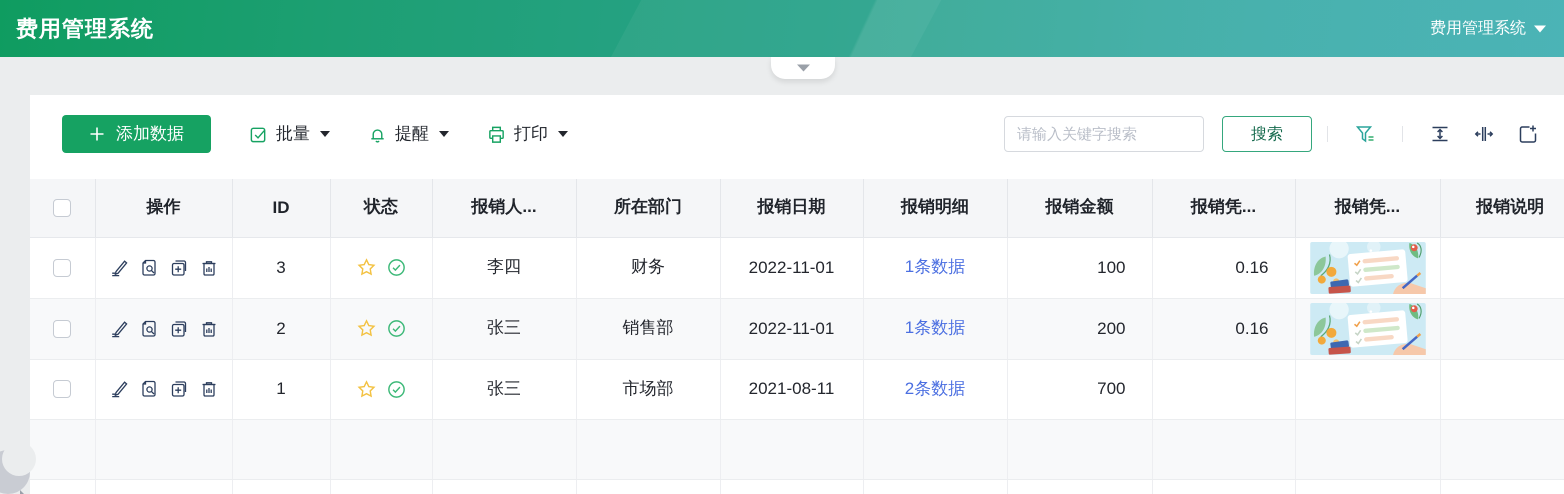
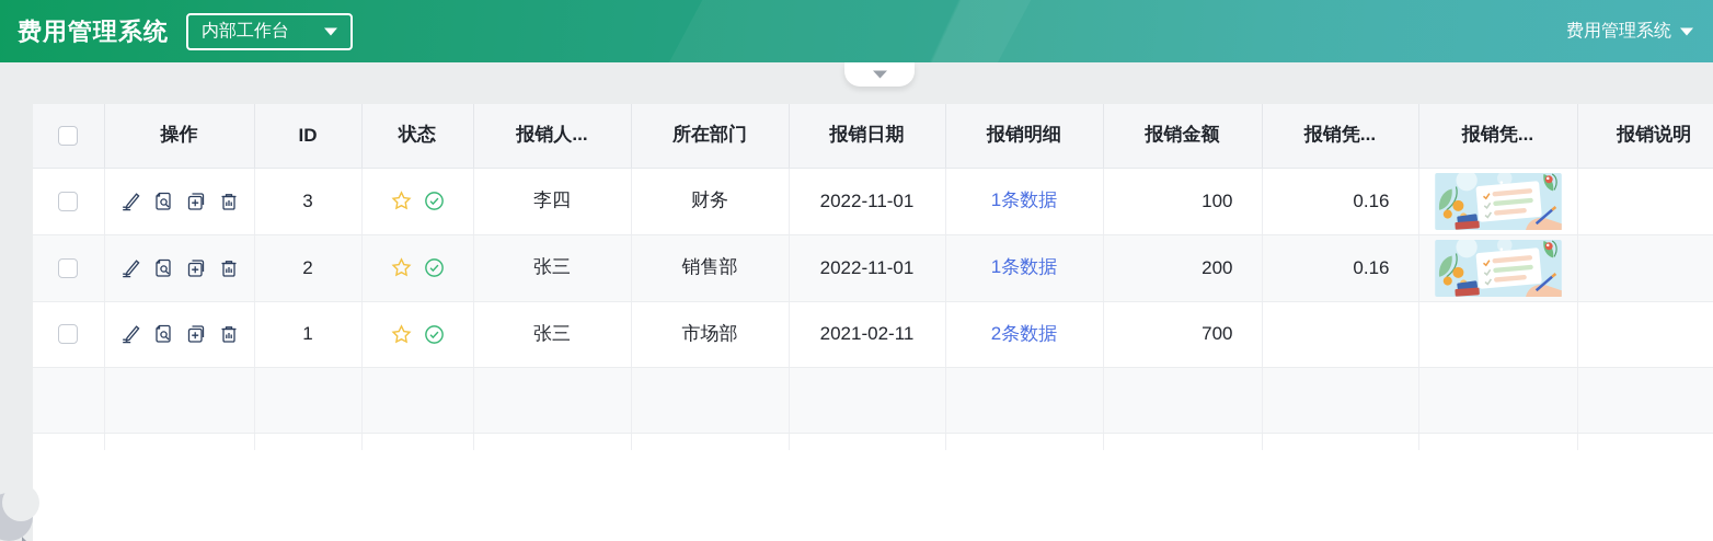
  费用管理系统
+ 内部工作台
  费用管理系统
- 添加数据
- 批量
- 提醒
- 打印
- 请输入关键字搜索
- 搜索
  	操作	ID	状态	报销人...	所在部门	报销日期	报销明细	报销金额	报销凭...	报销凭...	报销说明
  		3		李四	财务	2022-11-01	1条数据	100	0.16
  		2		张三	销售部	2022-11-01	1条数据	200	0.16
- 		1		张三	市场部	2021-08-11	2条数据	700
+ 		1		张三	市场部	2021-02-11	2条数据	700
